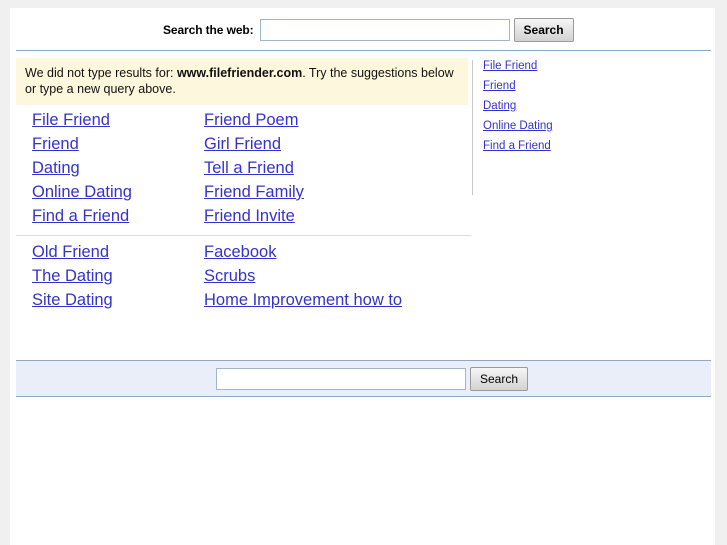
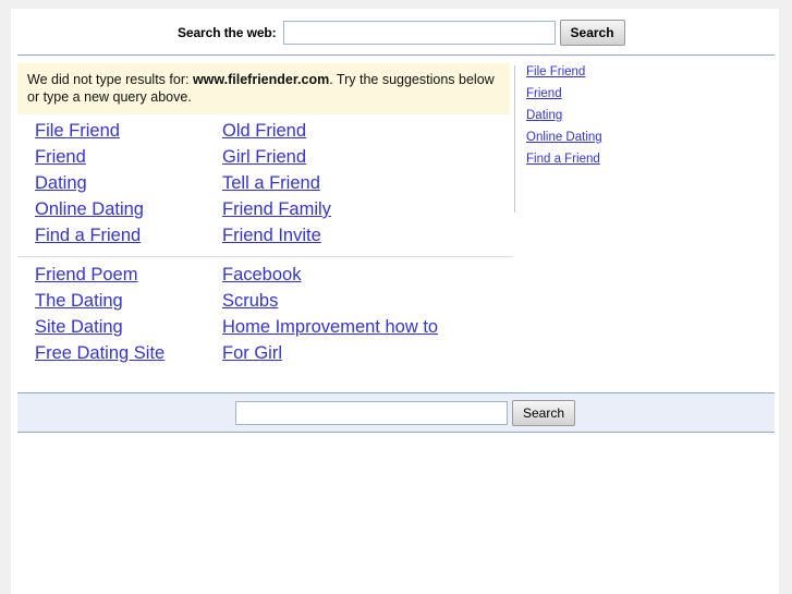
  Search the web:
  Search
  We did not type results for: www.filefriender.com. Try the suggestions below or type a new query above.
  File Friend
- Friend Poem
+ Old Friend
  Friend
  Girl Friend
  Dating
  Tell a Friend
  Online Dating
  Friend Family
  Find a Friend
  Friend Invite
- Old Friend
+ Friend Poem
  Facebook
  The Dating
  Scrubs
  Site Dating
  Home Improvement how to
+ Free Dating Site
+ For Girl
  File Friend
  Friend
  Dating
  Online Dating
  Find a Friend
  Search
